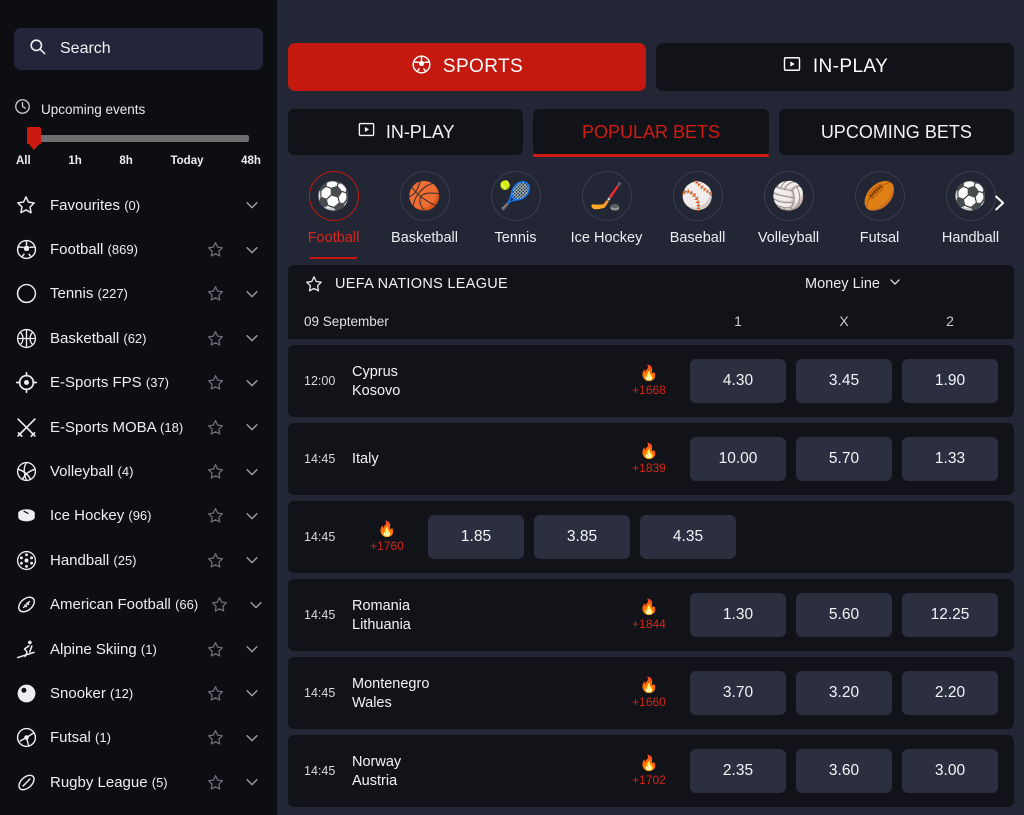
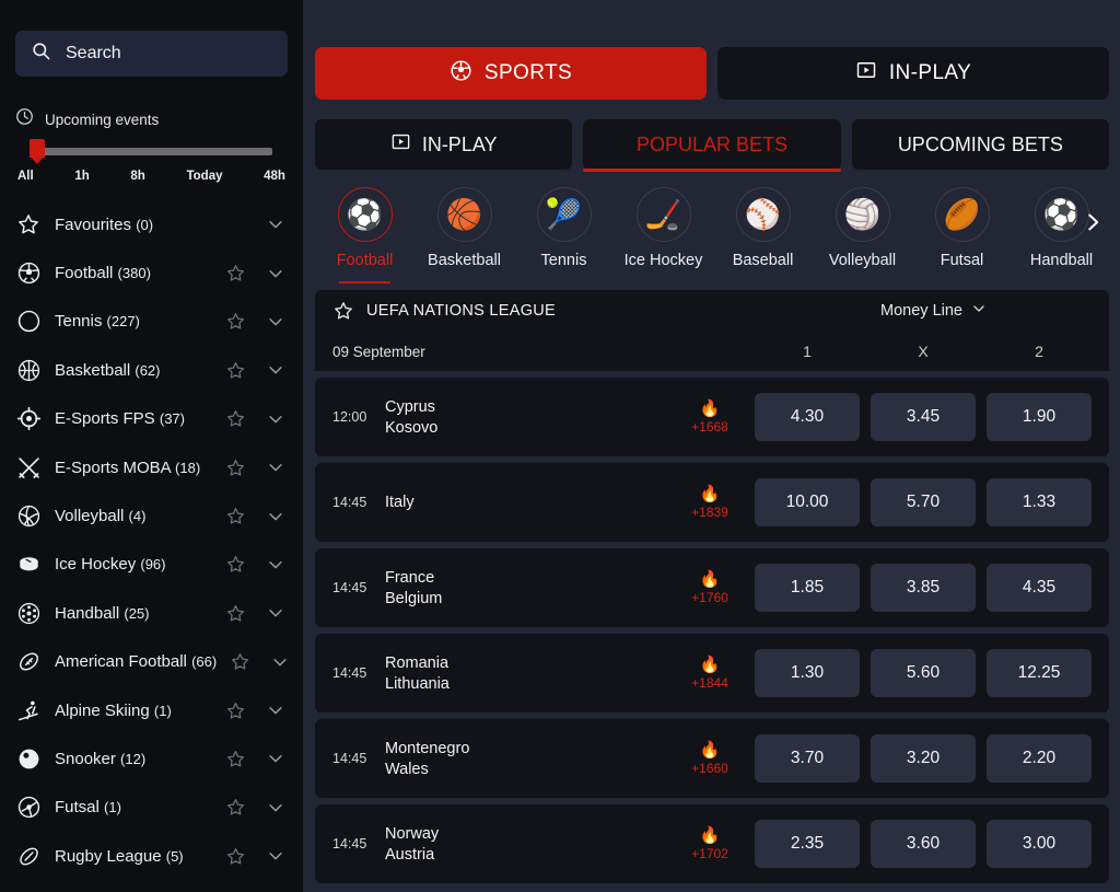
  Search
  Upcoming events
  All
  1h
  8h
  Today
  48h
  Favourites (0)
- Football (869)
+ Football (380)
  Tennis (227)
  Basketball (62)
  E-Sports FPS (37)
  E-Sports MOBA (18)
  Volleyball (4)
  Ice Hockey (96)
  Handball (25)
  American Football (66)
  Alpine Skiing (1)
  Snooker (12)
  Futsal (1)
  Rugby League (5)
  SPORTS
  IN-PLAY
  IN-PLAY
  POPULAR BETS
  UPCOMING BETS
  ⚽
  Football
  🏀
  Basketball
  🎾
  Tennis
  🏒
  Ice Hockey
  ⚾
  Baseball
  🏐
  Volleyball
  🏉
  Futsal
  ⚽
  Handball
  UEFA NATIONS LEAGUE
  Money Line
  09 September
  1
  X
  2
  12:00
  Cyprus
  Kosovo
  🔥
  +1668
  4.30
  3.45
  1.90
  14:45
  Italy
  🔥
  +1839
  10.00
  5.70
  1.33
  14:45
+ France
+ Belgium
  🔥
  +1760
  1.85
  3.85
  4.35
  14:45
  Romania
  Lithuania
  🔥
  +1844
  1.30
  5.60
  12.25
  14:45
  Montenegro
  Wales
  🔥
  +1660
  3.70
  3.20
  2.20
  14:45
  Norway
  Austria
  🔥
  +1702
  2.35
  3.60
  3.00
